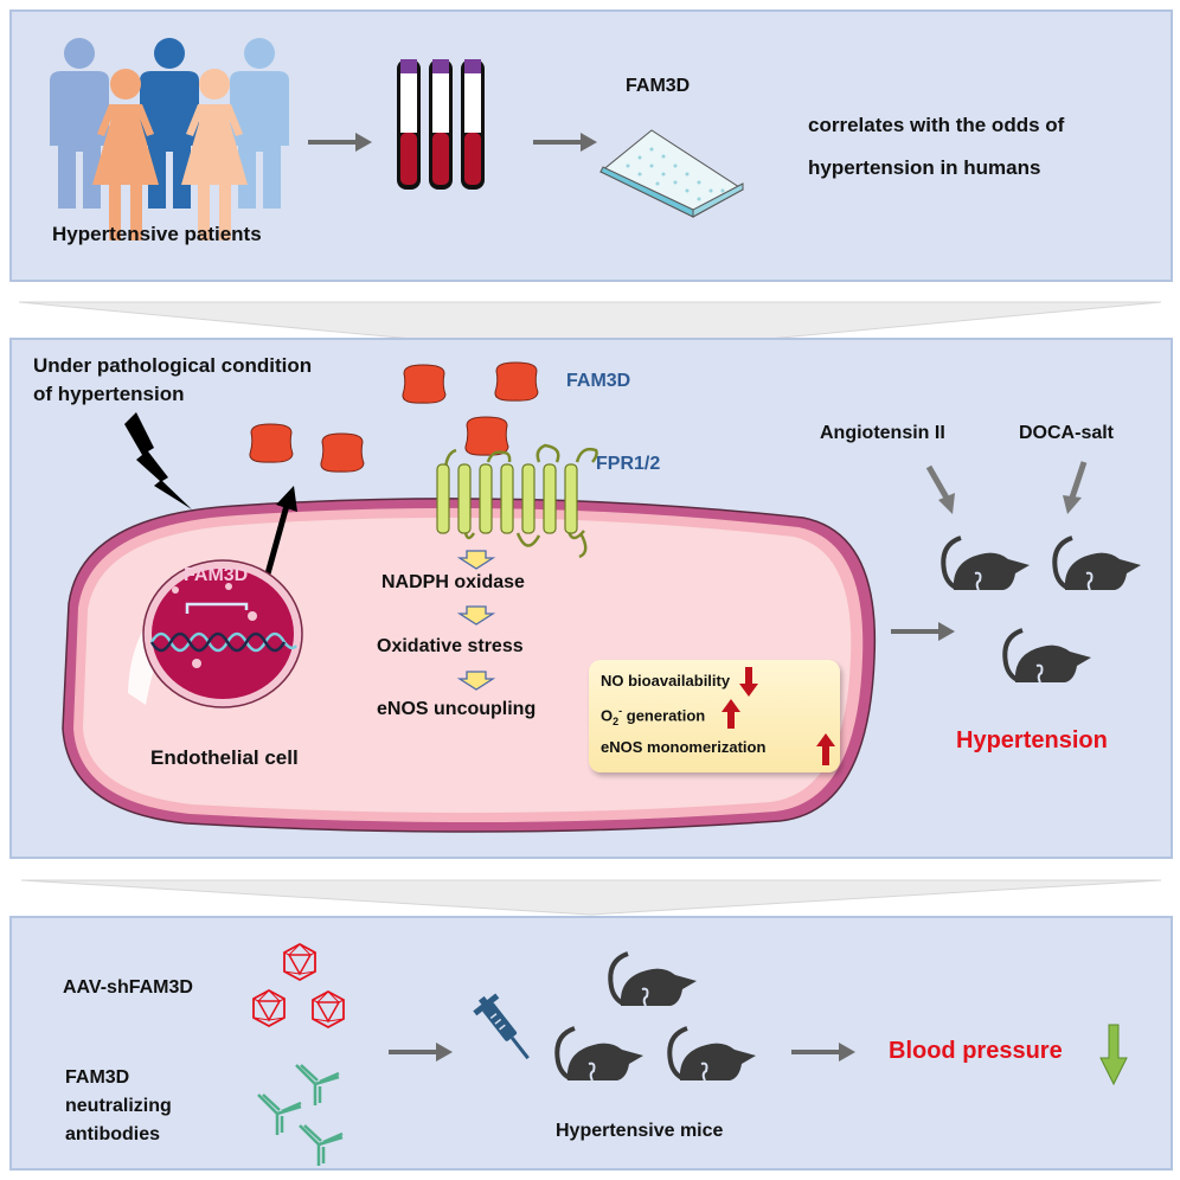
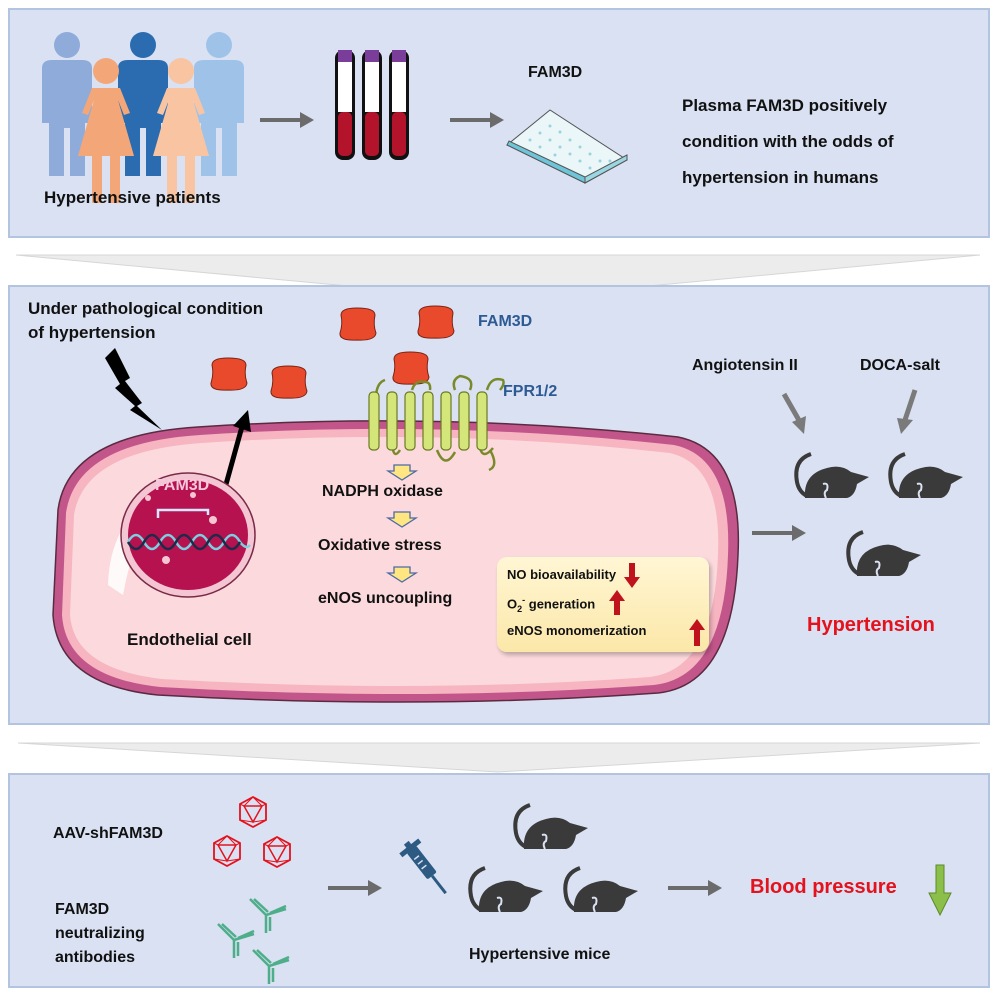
  Hypertensive patients
  FAM3D
+ Plasma FAM3D positively
- correlates with the odds of
+ condition with the odds of
  hypertension in humans
  Under pathological condition
  of hypertension
  FAM3D
  FPR1/2
  FAM3D
  Endothelial cell
  NADPH oxidase
  Oxidative stress
  eNOS uncoupling
  NO bioavailability
  O2- generation
  eNOS monomerization
  Angiotensin II
  DOCA-salt
  Hypertension
  AAV-shFAM3D
  FAM3D
  neutralizing
  antibodies
  Hypertensive mice
  Blood pressure
